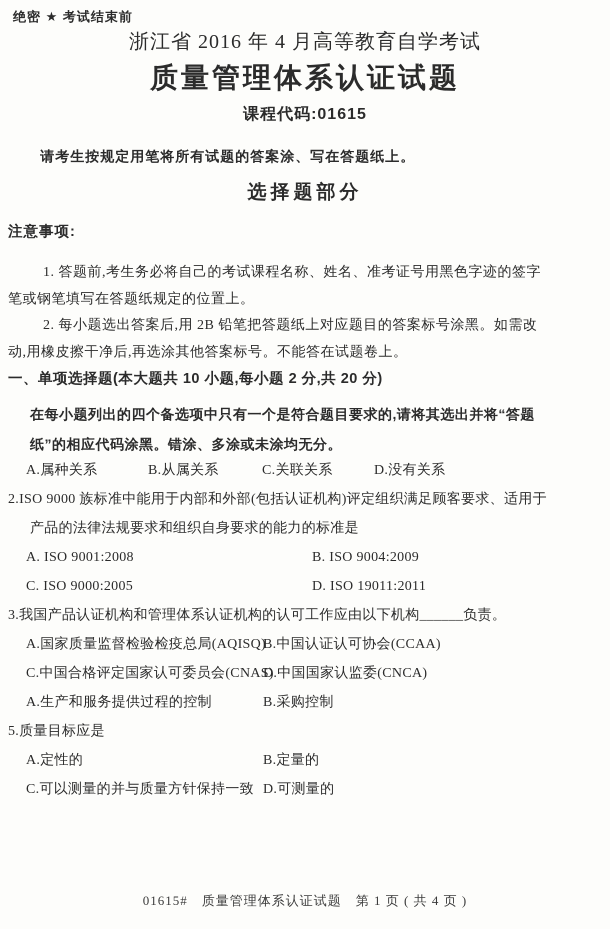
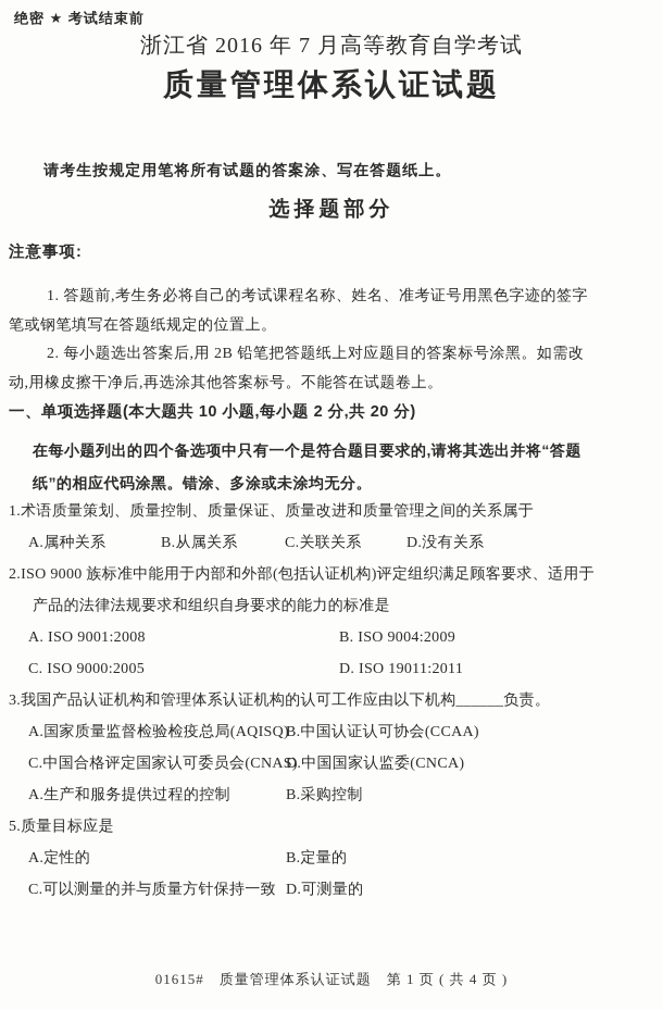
  绝密 ★ 考试结束前
- 浙江省 2016 年 4 月高等教育自学考试
+ 浙江省 2016 年 7 月高等教育自学考试
  质量管理体系认证试题
- 课程代码:01615
  请考生按规定用笔将所有试题的答案涂、写在答题纸上。
  选择题部分
  注意事项:
  1. 答题前,考生务必将自己的考试课程名称、姓名、准考证号用黑色字迹的签字笔或钢笔填写在答题纸规定的位置上。
  2. 每小题选出答案后,用 2B 铅笔把答题纸上对应题目的答案标号涂黑。如需改动,用橡皮擦干净后,再选涂其他答案标号。不能答在试题卷上。
  一、单项选择题(本大题共 10 小题,每小题 2 分,共 20 分)
  在每小题列出的四个备选项中只有一个是符合题目要求的,请将其选出并将“答题纸”的相应代码涂黑。错涂、多涂或未涂均无分。
+ 1.术语质量策划、质量控制、质量保证、质量改进和质量管理之间的关系属于
  A.属种关系
  B.从属关系
  C.关联关系
  D.没有关系
  2.ISO 9000 族标准中能用于内部和外部(包括认证机构)评定组织满足顾客要求、适用于产品的法律法规要求和组织自身要求的能力的标准是
  A. ISO 9001:2008
  B. ISO 9004:2009
  C. ISO 9000:2005
  D. ISO 19011:2011
  3.我国产品认证机构和管理体系认证机构的认可工作应由以下机构______负责。
  A.国家质量监督检验检疫总局(AQISQ
  B.中国认证认可协会(CCAA)
  C.中国合格评定国家认可委员会(CNA
  D.中国国家认监委(CNCA)
  A.生产和服务提供过程的控制
  B.采购控制
  5.质量目标应是
  A.定性的
  B.定量的
  C.可以测量的并与质量方针保持一致
  D.可测量的
  01615# 质量管理体系认证试题 第 1 页 ( 共 4 页 )
